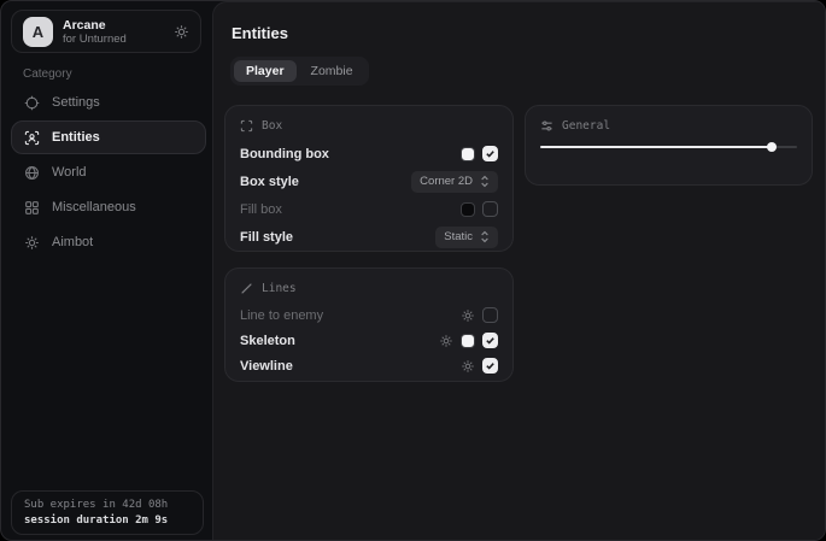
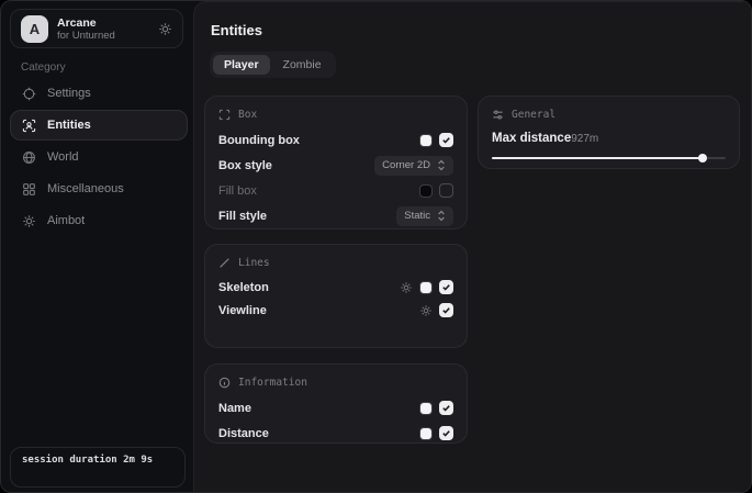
  A
  Arcane
  for Unturned
  Category
  Settings
  Entities
  World
  Miscellaneous
  Aimbot
- Sub expires in 42d 08h
  session duration 2m 9s
  Entities
  Player
  Zombie
  Box
  Bounding box
  Box style
  Corner 2D
  Fill box
  Fill style
  Static
  Lines
- Line to enemy
  Skeleton
  Viewline
+ Information
+ Name
+ Distance
  General
+ Max distance
+ 927m
